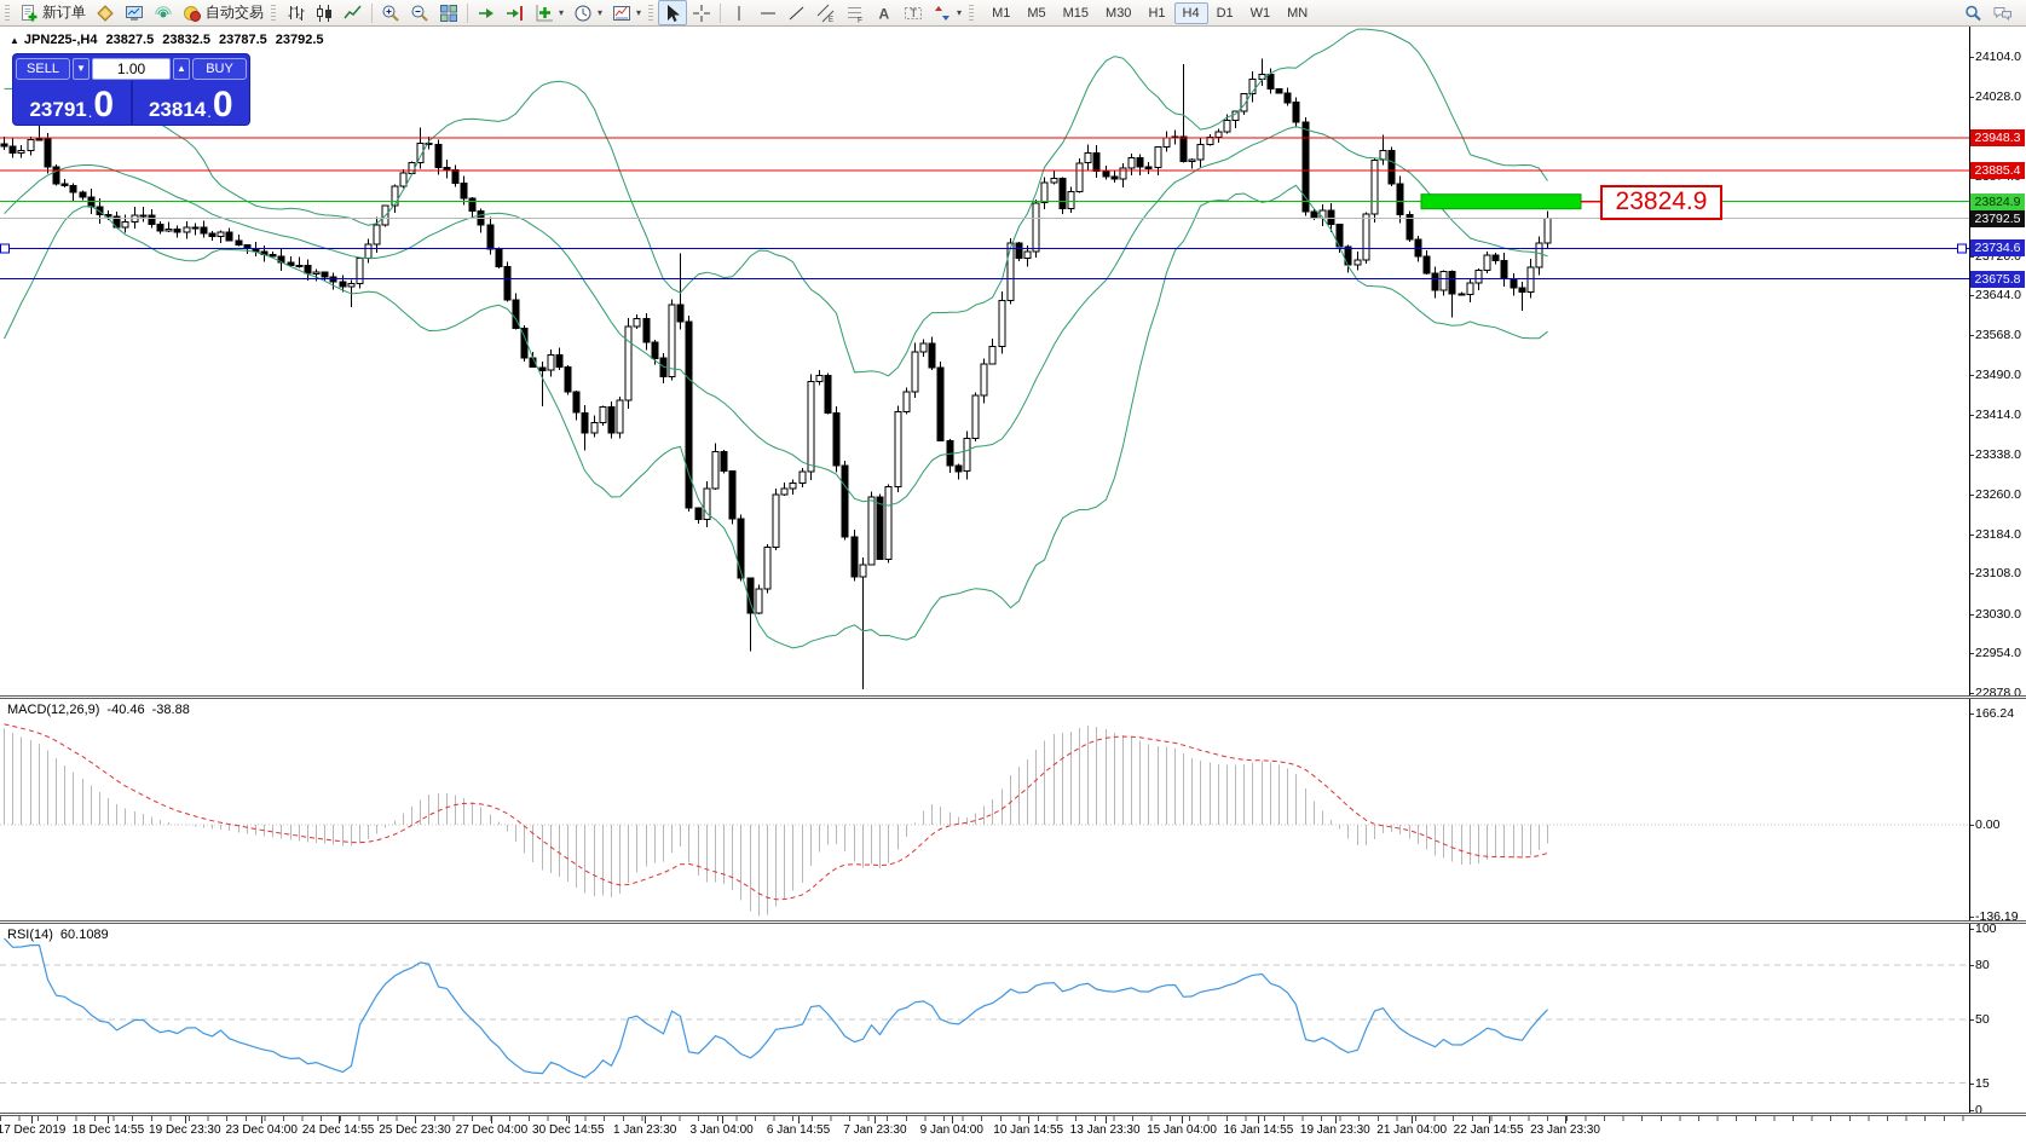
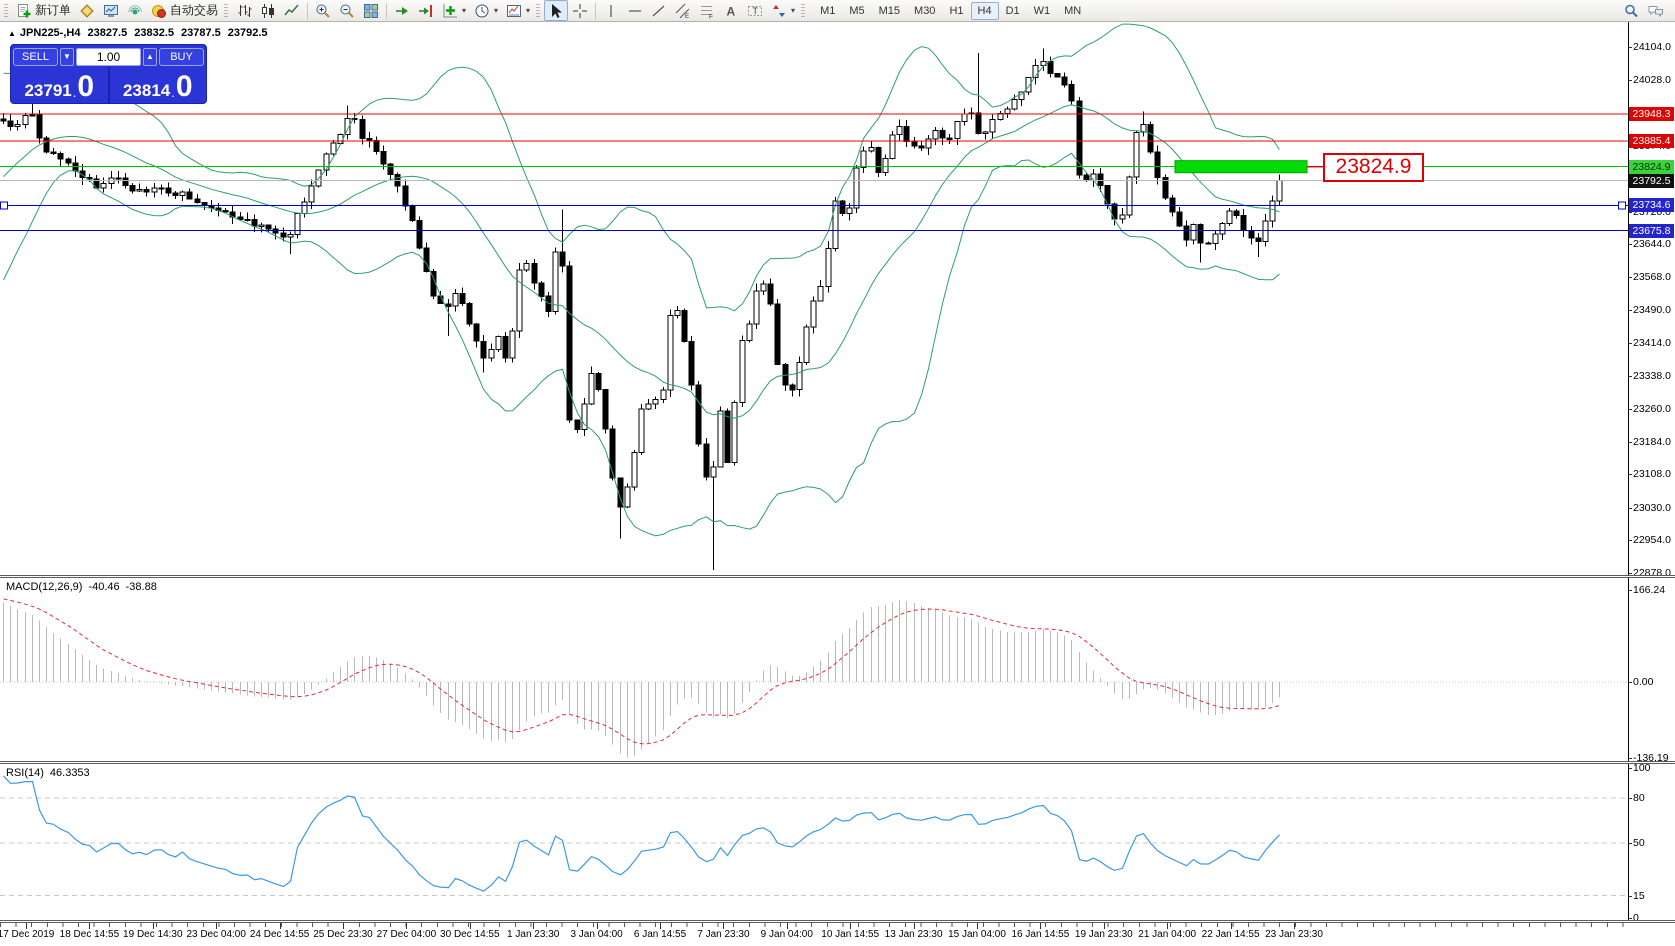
  新订单
  自动交易
  ▾
  ▾
  ▾
  A
  T
  ▾
  M1
  M5
  M15
  M30
  H1
  H4
  D1
  W1
  MN
  ▲ JPN225-,H4 23827.5 23832.5 23787.5 23792.5
  SELL
  ▼
  1.00
  ▲
  BUY
  23791
  .
  0
  23814
  .
  0
  MACD(12,26,9) -40.46 -38.88
- RSI(14) 60.1089
+ RSI(14) 46.3353
  23824.9
  24104.0
  24028.0
  23644.0
  23568.0
  23490.0
  23414.0
  23338.0
  23260.0
  23184.0
  23108.0
  23030.0
  22954.0
  22878.0
  23948.3
  23885.4
  23824.9
  23792.5
  23734.6
  23675.8
  166.24
  0.00
  -136.19
  100
  80
  50
  15
  0
  17 Dec 2019
  18 Dec 14:55
- 19 Dec 23:30
+ 19 Dec 14:30
  23 Dec 04:00
  24 Dec 14:55
  25 Dec 23:30
  27 Dec 04:00
  30 Dec 14:55
  1 Jan 23:30
  3 Jan 04:00
  6 Jan 14:55
  7 Jan 23:30
  9 Jan 04:00
  10 Jan 14:55
  13 Jan 23:30
  15 Jan 04:00
  16 Jan 14:55
  19 Jan 23:30
  21 Jan 04:00
  22 Jan 14:55
  23 Jan 23:30
